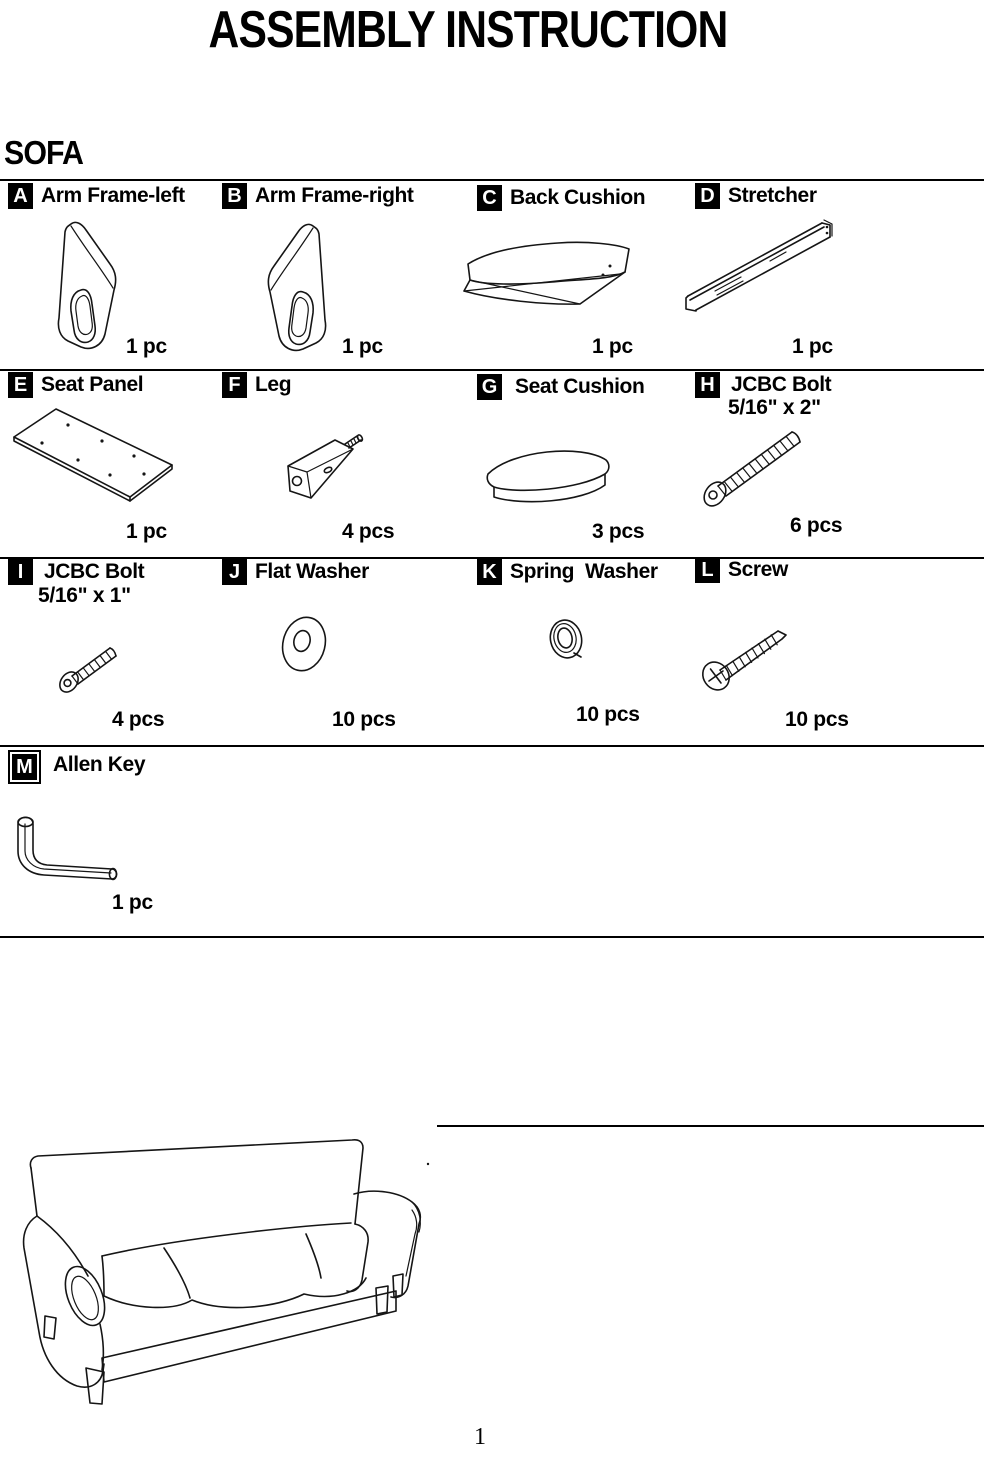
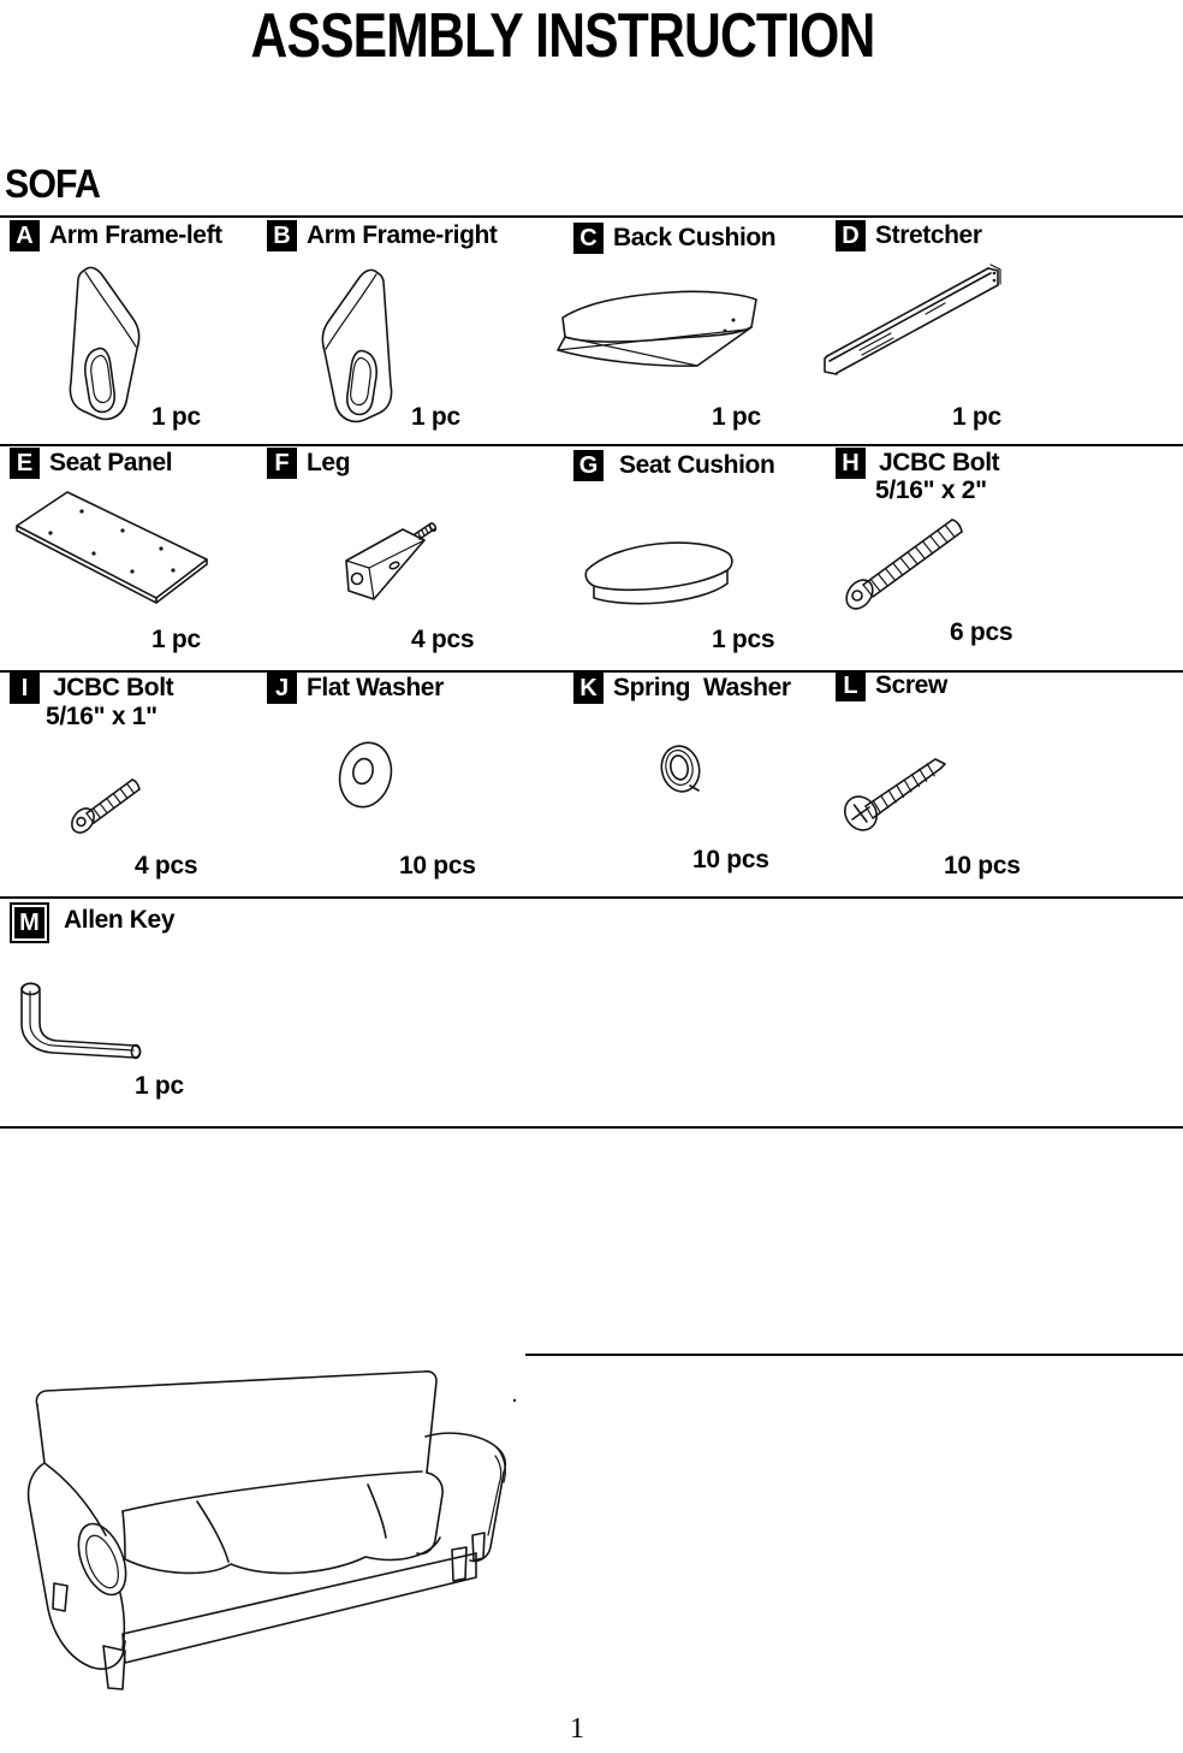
  ASSEMBLY INSTRUCTION
  SOFA
  A
  Arm Frame-left
  B
  Arm Frame-right
  C
  Back Cushion
  D
  Stretcher
  E
  Seat Panel
  F
  Leg
  G
  Seat Cushion
  H
  JCBC Bolt
  5/16" x 2"
  I
  JCBC Bolt
  5/16" x 1"
  J
  Flat Washer
  K
  Spring Washer
  L
  Screw
  M
  Allen Key
  1 pc
  1 pc
  1 pc
  1 pc
  1 pc
  4 pcs
- 3 pcs
+ 1 pcs
  6 pcs
  4 pcs
  10 pcs
  10 pcs
  10 pcs
  1 pc
  1
